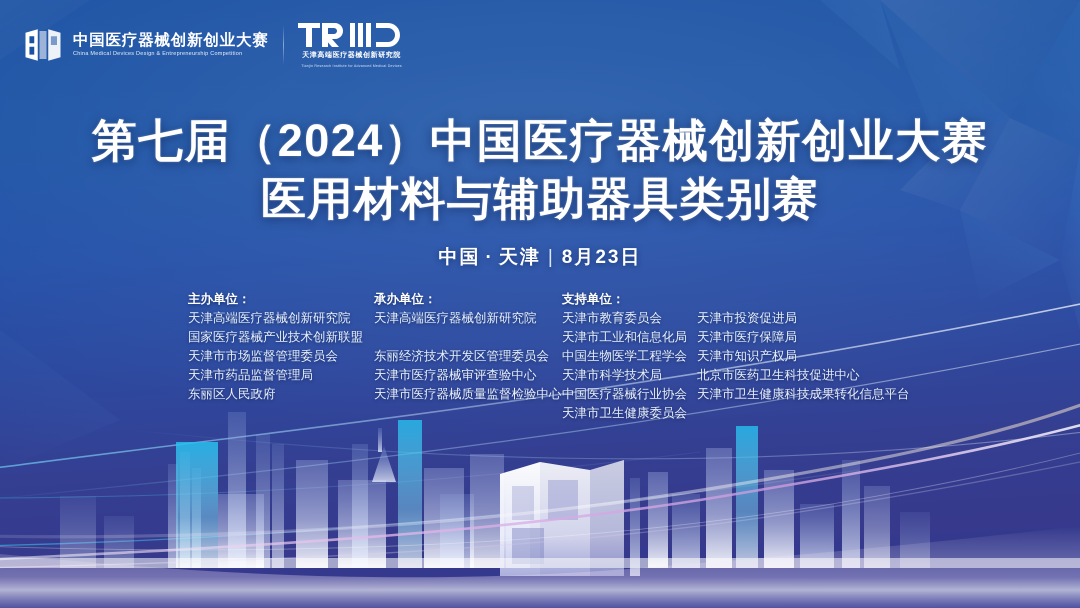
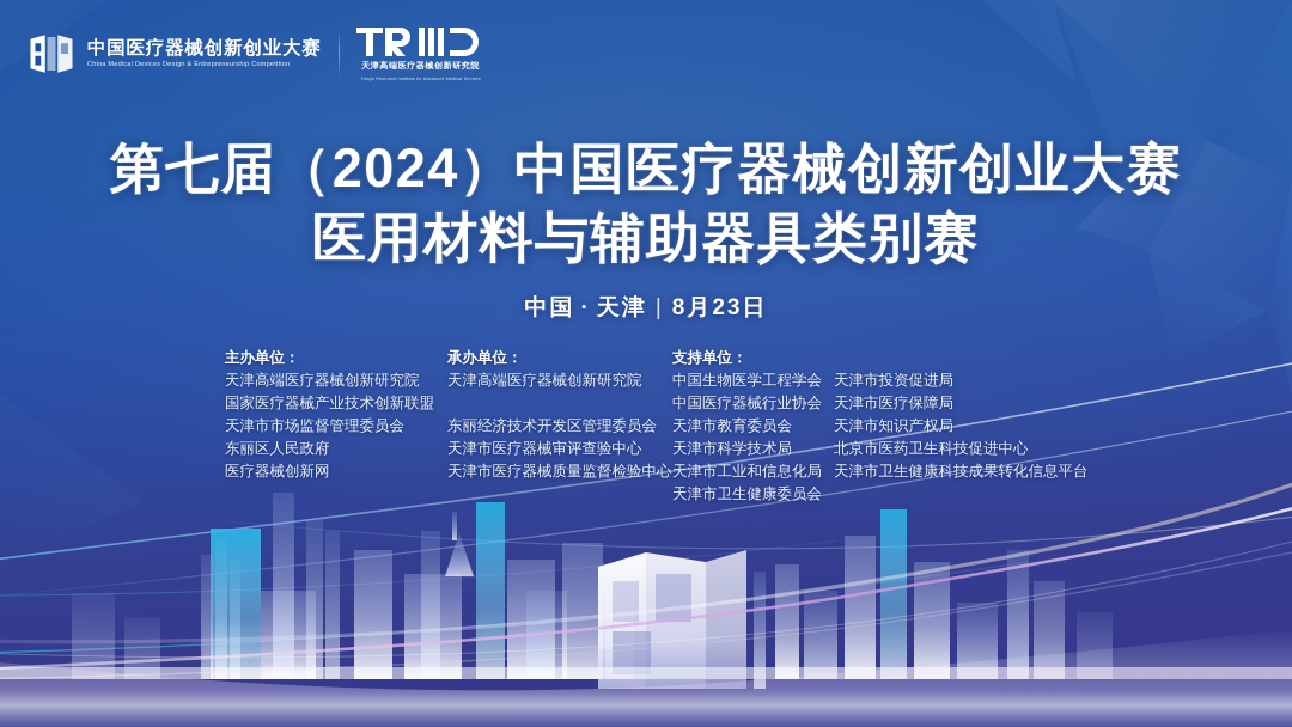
  中国医疗器械创新创业大赛
  第七届（2024）中国医疗器械创新创业大赛
  医用材料与辅助器具类别赛
  中国 · 天津 | 8月23日
  主办单位：
  天津高端医疗器械创新研究院
  国家医疗器械产业技术创新联盟
  天津市市场监督管理委员会
- 天津市药品监督管理局
  东丽区人民政府
+ 医疗器械创新网
  承办单位：
  天津高端医疗器械创新研究院
  东丽经济技术开发区管理委员会
  天津市医疗器械审评查验中心
  天津市医疗器械质量监督检验中心
  支持单位：
- 天津市教育委员会
+ 中国生物医学工程学会
- 天津市工业和信息化局
+ 中国医疗器械行业协会
- 中国生物医学工程学会
+ 天津市教育委员会
  天津市科学技术局
- 中国医疗器械行业协会
+ 天津市工业和信息化局
  天津市卫生健康委员会
  天津市投资促进局
  天津市医疗保障局
  天津市知识产权局
  北京市医药卫生科技促进中心
  天津市卫生健康科技成果转化信息平台
